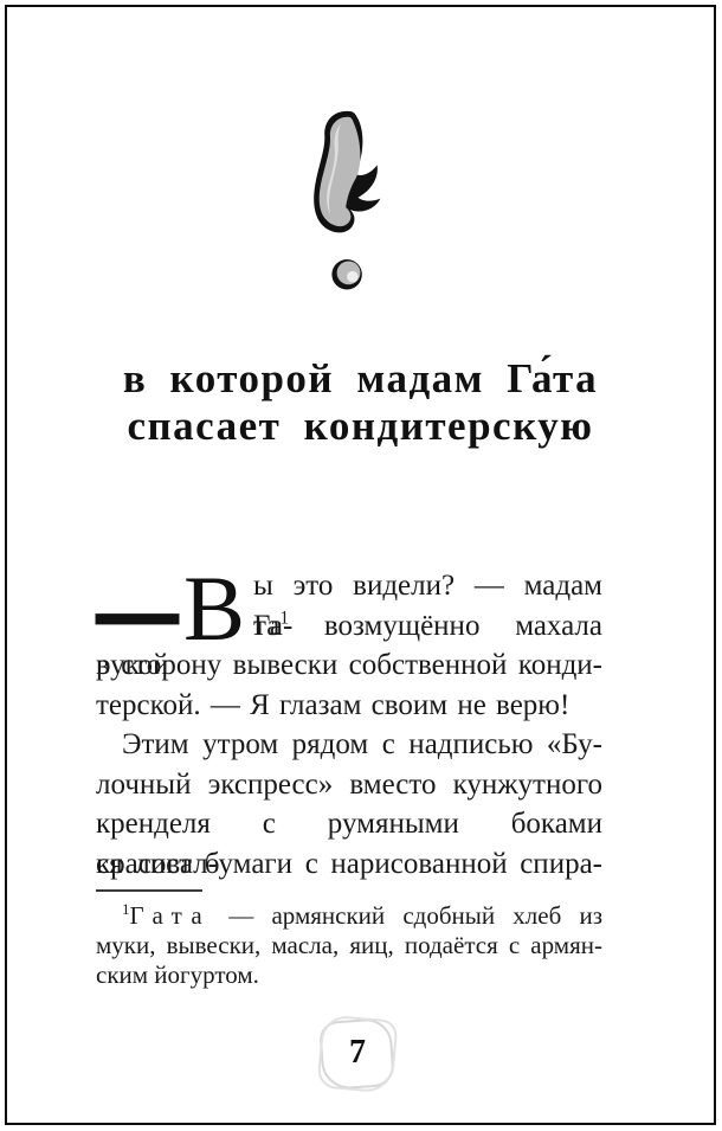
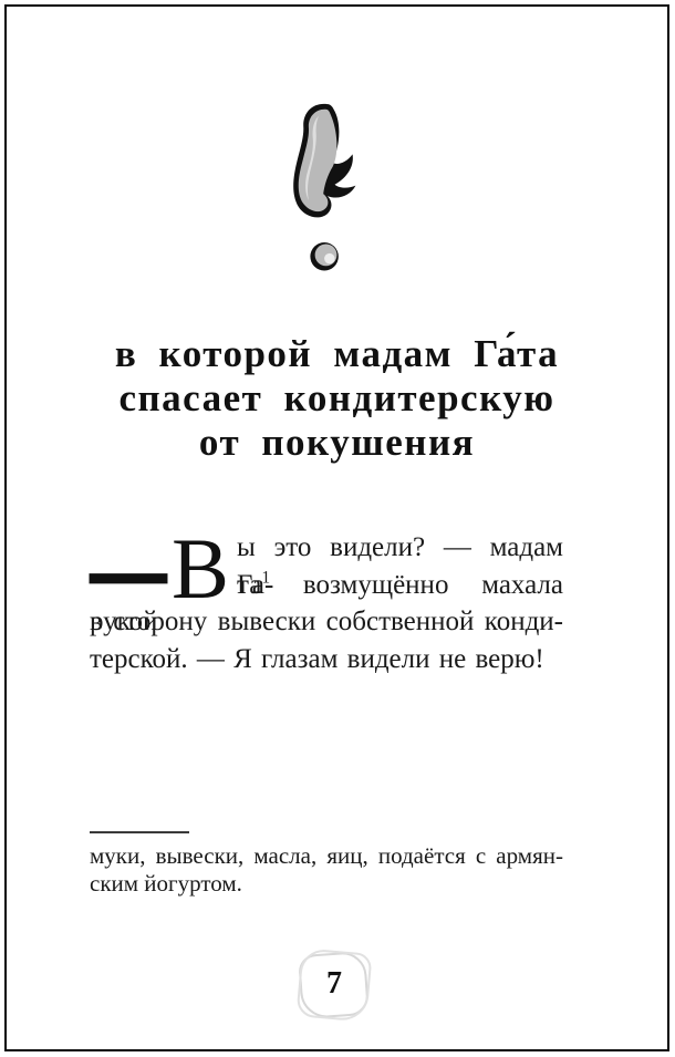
  в которой мадам Га́та
  спасает кондитерскую
+ от покушения
  —
  В
  ы это видели? — мадам Га-
  та1 возмущённо махала рукой
  в сторону вывески собственной конди-
- терской. — Я глазам своим не верю!
+ терской. — Я глазам видели не верю!
- Этим утром рядом с надписью «Бу-
- лочный экспресс» вместо кунжутного
- кренделя с румяными боками красовал-
- ся лист бумаги с нарисованной спира-
- 1Гата — армянский сдобный хлеб из
  муки, вывески, масла, яиц, подаётся с армян-
  ским йогуртом.
  7
